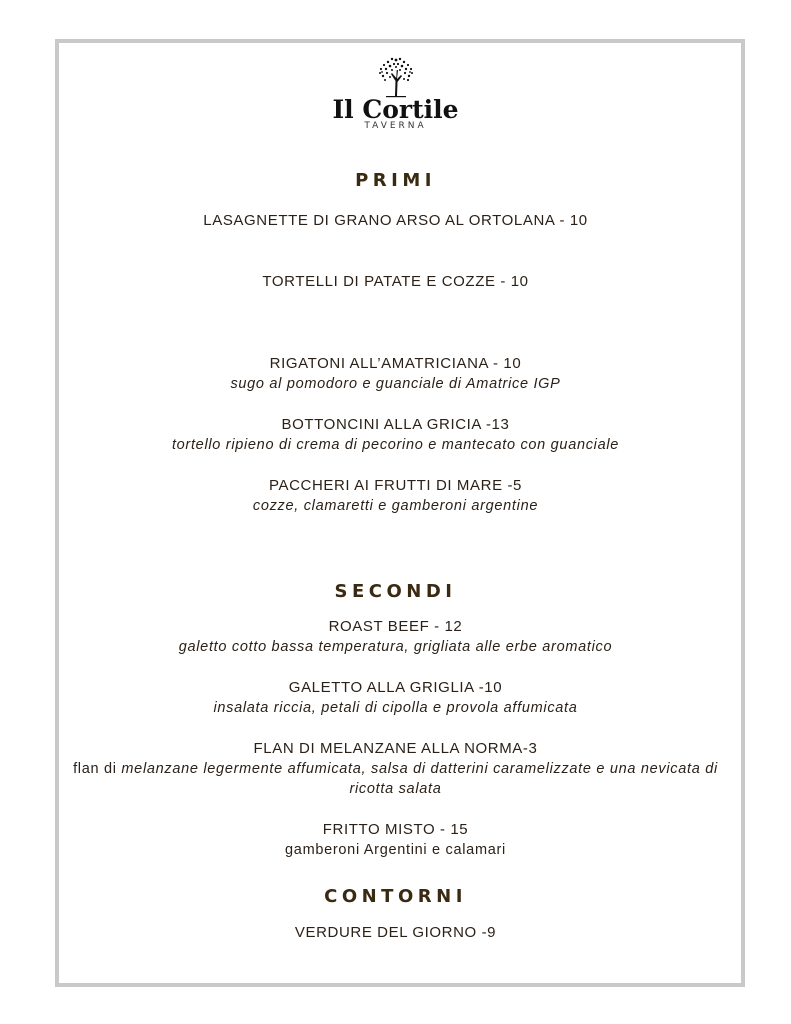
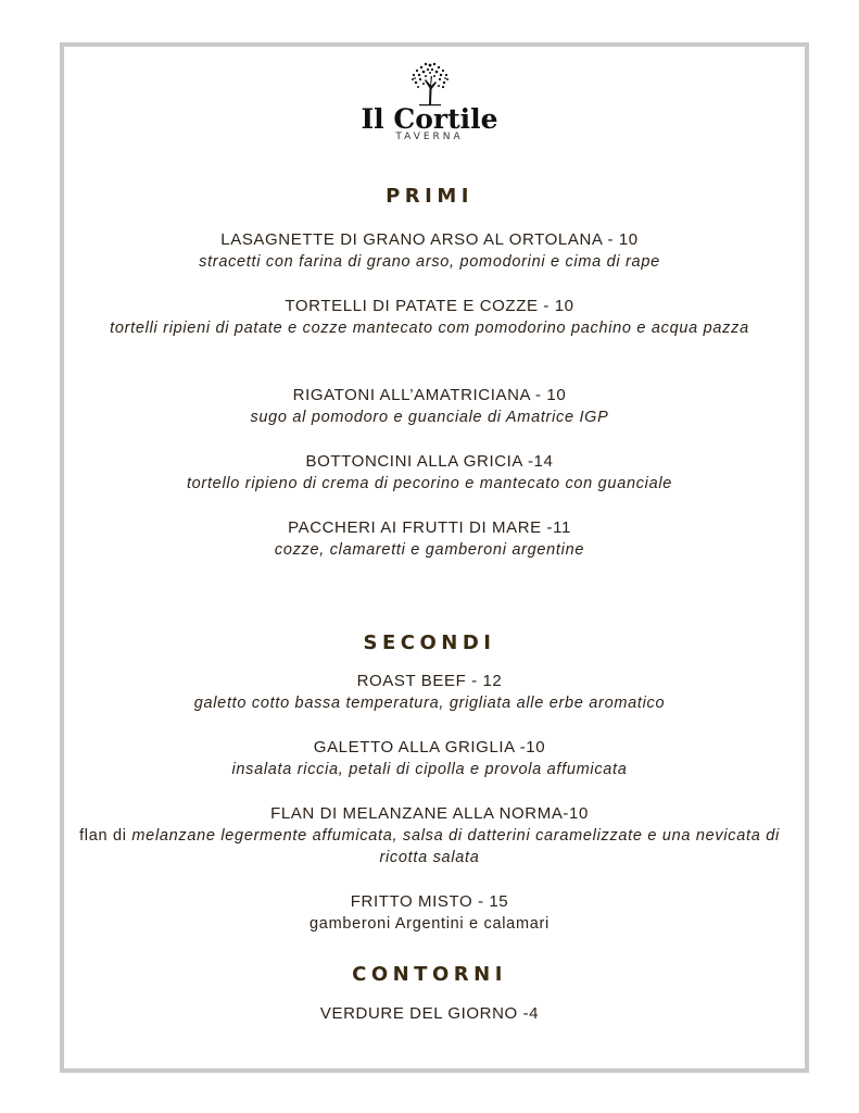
  Il Cortile
  TAVERNA
  PRIMI
  LASAGNETTE DI GRANO ARSO AL ORTOLANA - 10
+ stracetti con farina di grano arso, pomodorini e cima di rape
  TORTELLI DI PATATE E COZZE - 10
+ tortelli ripieni di patate e cozze mantecato com pomodorino pachino e acqua pazza
  RIGATONI ALL’AMATRICIANA - 10
  sugo al pomodoro e guanciale di Amatrice IGP
- BOTTONCINI ALLA GRICIA -13
+ BOTTONCINI ALLA GRICIA -14
  tortello ripieno di crema di pecorino e mantecato con guanciale
- PACCHERI AI FRUTTI DI MARE -5
+ PACCHERI AI FRUTTI DI MARE -11
  cozze, clamaretti e gamberoni argentine
  SECONDI
  ROAST BEEF - 12
  galetto cotto bassa temperatura, grigliata alle erbe aromatico
  GALETTO ALLA GRIGLIA -10
  insalata riccia, petali di cipolla e provola affumicata
- FLAN DI MELANZANE ALLA NORMA-3
+ FLAN DI MELANZANE ALLA NORMA-10
  flan di melanzane legermente affumicata, salsa di datterini caramelizzate e una nevicata di ricotta salata
  FRITTO MISTO - 15
  gamberoni Argentini e calamari
  CONTORNI
- VERDURE DEL GIORNO -9
+ VERDURE DEL GIORNO -4
